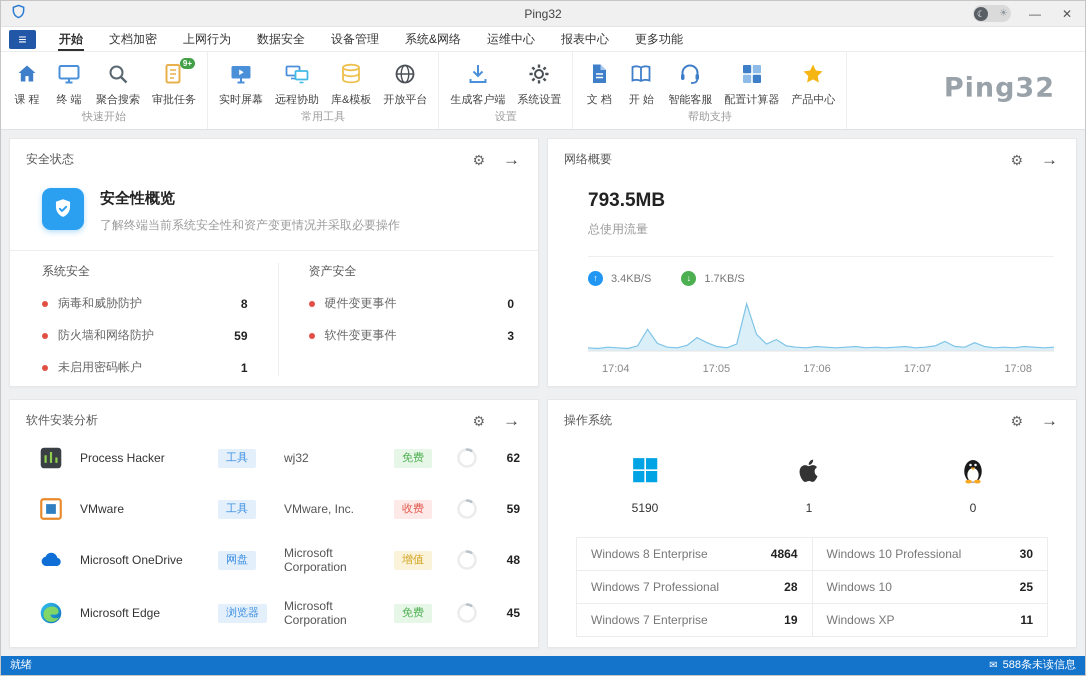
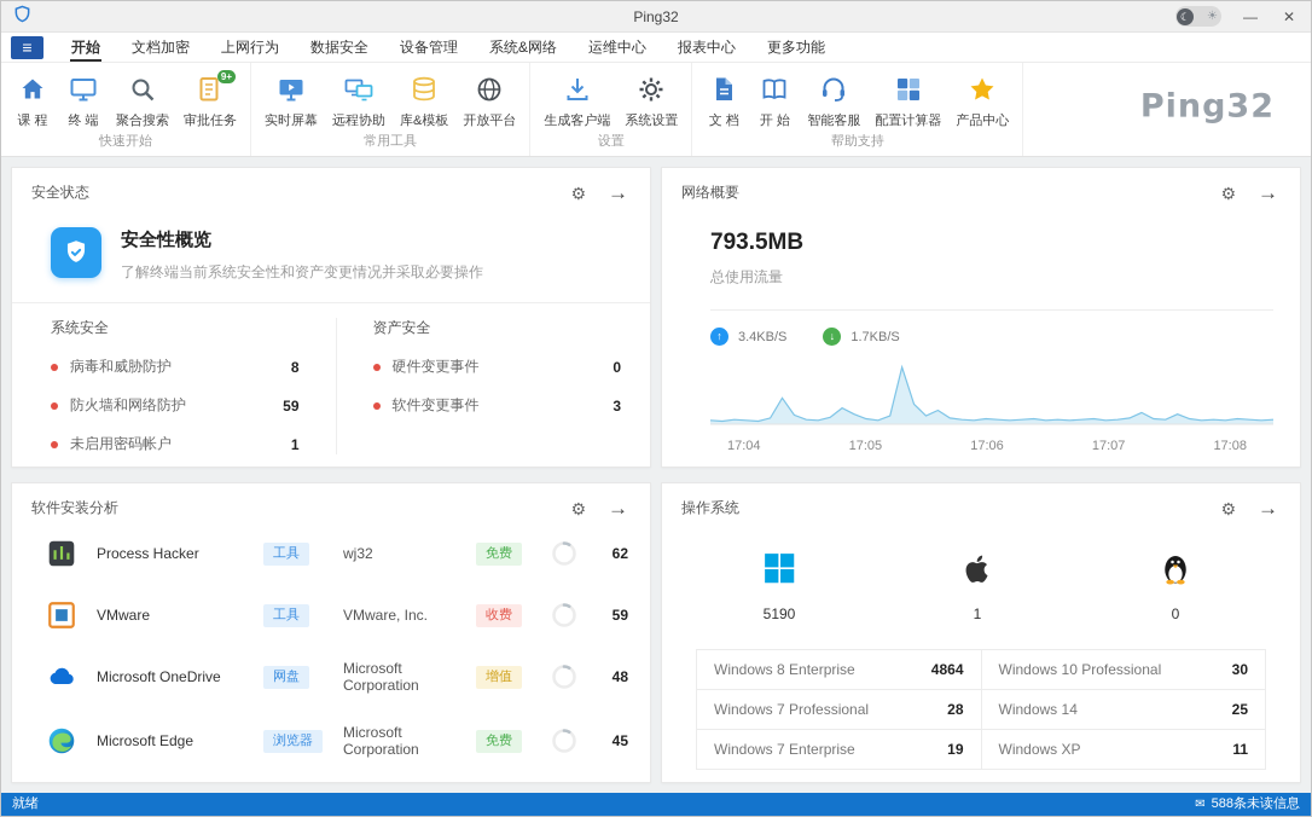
  Ping32
  ☾
  ☀
  —
  ✕
  ≡
  开始
  文档加密
  上网行为
  数据安全
  设备管理
  系统&网络
  运维中心
  报表中心
  更多功能
  课 程
  终 端
  聚合搜索
  9+
  审批任务
  快速开始
  实时屏幕
  远程协助
  库&模板
  开放平台
  常用工具
  生成客户端
  系统设置
  设置
  文 档
  开 始
  智能客服
  配置计算器
  产品中心
  帮助支持
  Ping32
  安全状态
  ⚙
  →
  安全性概览
  了解终端当前系统安全性和资产变更情况并采取必要操作
  系统安全
  病毒和威胁防护
  8
  防火墙和网络防护
  59
  未启用密码帐户
  1
  资产安全
  硬件变更事件
  0
  软件变更事件
  3
  网络概要
  ⚙
  →
  793.5MB
  总使用流量
  ↑
  3.4KB/S
  ↓
  1.7KB/S
  17:04
  17:05
  17:06
  17:07
  17:08
  软件安装分析
  ⚙
  →
  Process Hacker
  工具
  wj32
  免费
  62
  VMware
  工具
  VMware, Inc.
  收费
  59
  Microsoft OneDrive
  网盘
  Microsoft Corporation
  增值
  48
  Microsoft Edge
  浏览器
  Microsoft Corporation
  免费
  45
  操作系统
  ⚙
  →
  5190
  1
  0
  Windows 8 Enterprise
  4864
  Windows 10 Professional
  30
  Windows 7 Professional
  28
- Windows 10
+ Windows 14
  25
  Windows 7 Enterprise
  19
  Windows XP
  11
  就绪
  ✉
  588条未读信息
